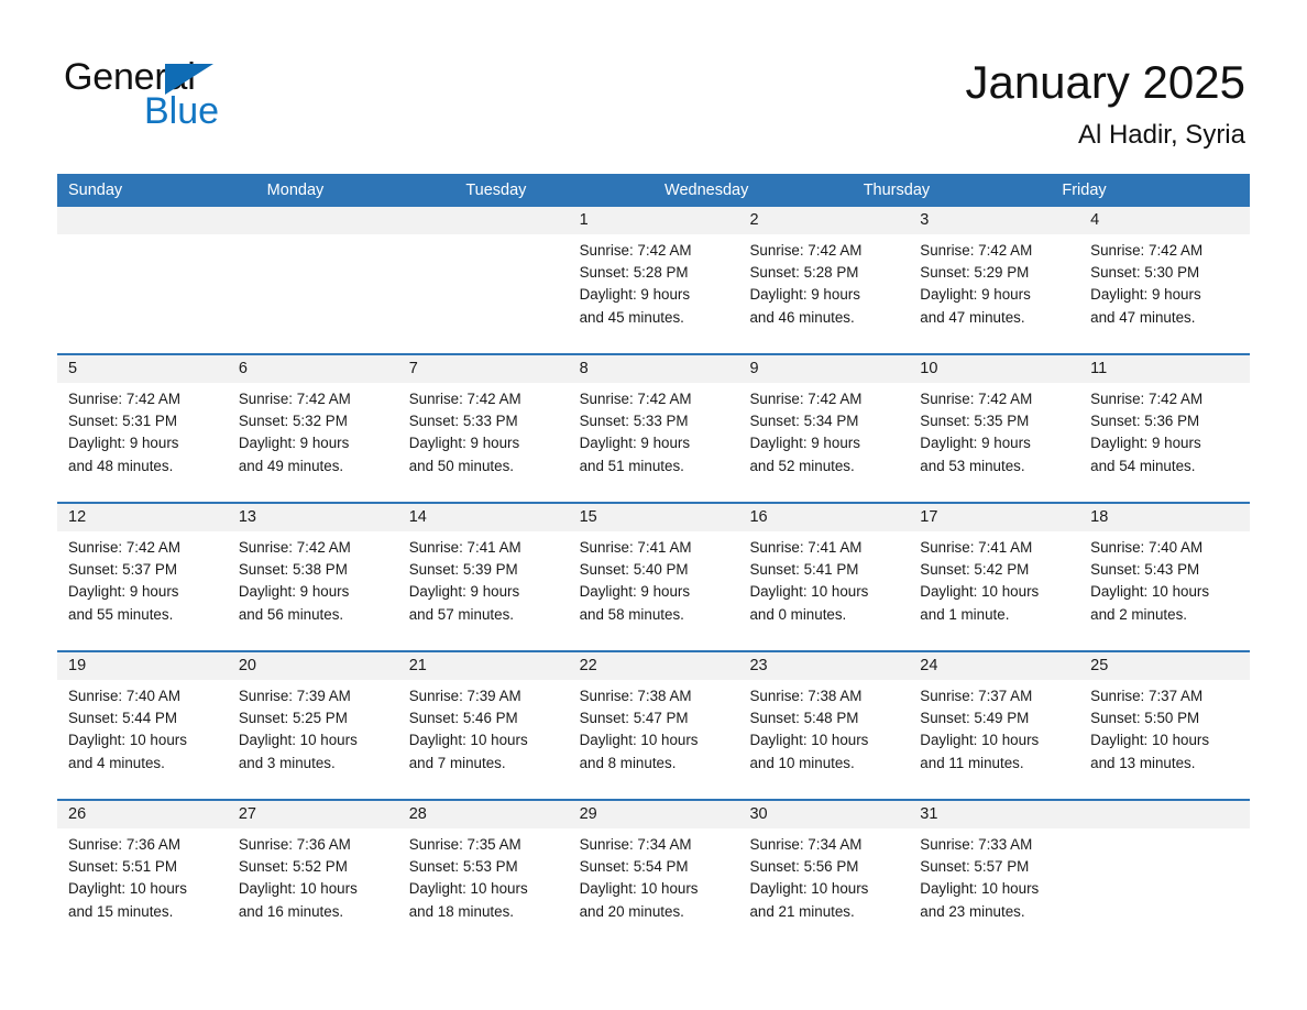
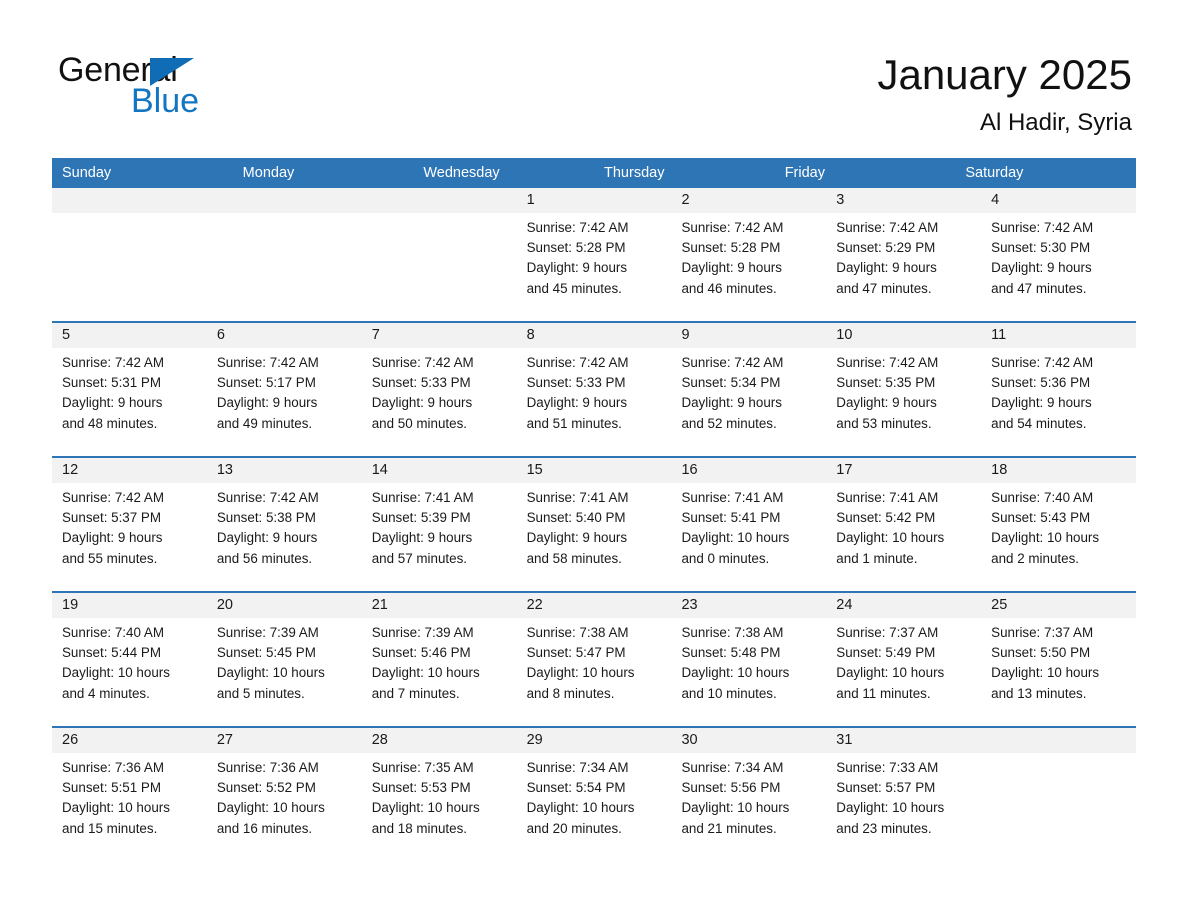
  General
  Blue
  January 2025
  Al Hadir, Syria
  Sunday
  Monday
- Tuesday
  Wednesday
  Thursday
  Friday
+ Saturday
  1
  2
  3
  4
  Sunrise: 7:42 AM
  Sunset: 5:28 PM
  Daylight: 9 hours
  and 45 minutes.
  Sunrise: 7:42 AM
  Sunset: 5:28 PM
  Daylight: 9 hours
  and 46 minutes.
  Sunrise: 7:42 AM
  Sunset: 5:29 PM
  Daylight: 9 hours
  and 47 minutes.
  Sunrise: 7:42 AM
  Sunset: 5:30 PM
  Daylight: 9 hours
  and 47 minutes.
  5
  6
  7
  8
  9
  10
  11
  Sunrise: 7:42 AM
  Sunset: 5:31 PM
  Daylight: 9 hours
  and 48 minutes.
  Sunrise: 7:42 AM
- Sunset: 5:32 PM
+ Sunset: 5:17 PM
  Daylight: 9 hours
  and 49 minutes.
  Sunrise: 7:42 AM
  Sunset: 5:33 PM
  Daylight: 9 hours
  and 50 minutes.
  Sunrise: 7:42 AM
  Sunset: 5:33 PM
  Daylight: 9 hours
  and 51 minutes.
  Sunrise: 7:42 AM
  Sunset: 5:34 PM
  Daylight: 9 hours
  and 52 minutes.
  Sunrise: 7:42 AM
  Sunset: 5:35 PM
  Daylight: 9 hours
  and 53 minutes.
  Sunrise: 7:42 AM
  Sunset: 5:36 PM
  Daylight: 9 hours
  and 54 minutes.
  12
  13
  14
  15
  16
  17
  18
  Sunrise: 7:42 AM
  Sunset: 5:37 PM
  Daylight: 9 hours
  and 55 minutes.
  Sunrise: 7:42 AM
  Sunset: 5:38 PM
  Daylight: 9 hours
  and 56 minutes.
  Sunrise: 7:41 AM
  Sunset: 5:39 PM
  Daylight: 9 hours
  and 57 minutes.
  Sunrise: 7:41 AM
  Sunset: 5:40 PM
  Daylight: 9 hours
  and 58 minutes.
  Sunrise: 7:41 AM
  Sunset: 5:41 PM
  Daylight: 10 hours
  and 0 minutes.
  Sunrise: 7:41 AM
  Sunset: 5:42 PM
  Daylight: 10 hours
  and 1 minute.
  Sunrise: 7:40 AM
  Sunset: 5:43 PM
  Daylight: 10 hours
  and 2 minutes.
  19
  20
  21
  22
  23
  24
  25
  Sunrise: 7:40 AM
  Sunset: 5:44 PM
  Daylight: 10 hours
  and 4 minutes.
  Sunrise: 7:39 AM
- Sunset: 5:25 PM
+ Sunset: 5:45 PM
  Daylight: 10 hours
- and 3 minutes.
+ and 5 minutes.
  Sunrise: 7:39 AM
  Sunset: 5:46 PM
  Daylight: 10 hours
  and 7 minutes.
  Sunrise: 7:38 AM
  Sunset: 5:47 PM
  Daylight: 10 hours
  and 8 minutes.
  Sunrise: 7:38 AM
  Sunset: 5:48 PM
  Daylight: 10 hours
  and 10 minutes.
  Sunrise: 7:37 AM
  Sunset: 5:49 PM
  Daylight: 10 hours
  and 11 minutes.
  Sunrise: 7:37 AM
  Sunset: 5:50 PM
  Daylight: 10 hours
  and 13 minutes.
  26
  27
  28
  29
  30
  31
  Sunrise: 7:36 AM
  Sunset: 5:51 PM
  Daylight: 10 hours
  and 15 minutes.
  Sunrise: 7:36 AM
  Sunset: 5:52 PM
  Daylight: 10 hours
  and 16 minutes.
  Sunrise: 7:35 AM
  Sunset: 5:53 PM
  Daylight: 10 hours
  and 18 minutes.
  Sunrise: 7:34 AM
  Sunset: 5:54 PM
  Daylight: 10 hours
  and 20 minutes.
  Sunrise: 7:34 AM
  Sunset: 5:56 PM
  Daylight: 10 hours
  and 21 minutes.
  Sunrise: 7:33 AM
  Sunset: 5:57 PM
  Daylight: 10 hours
  and 23 minutes.
